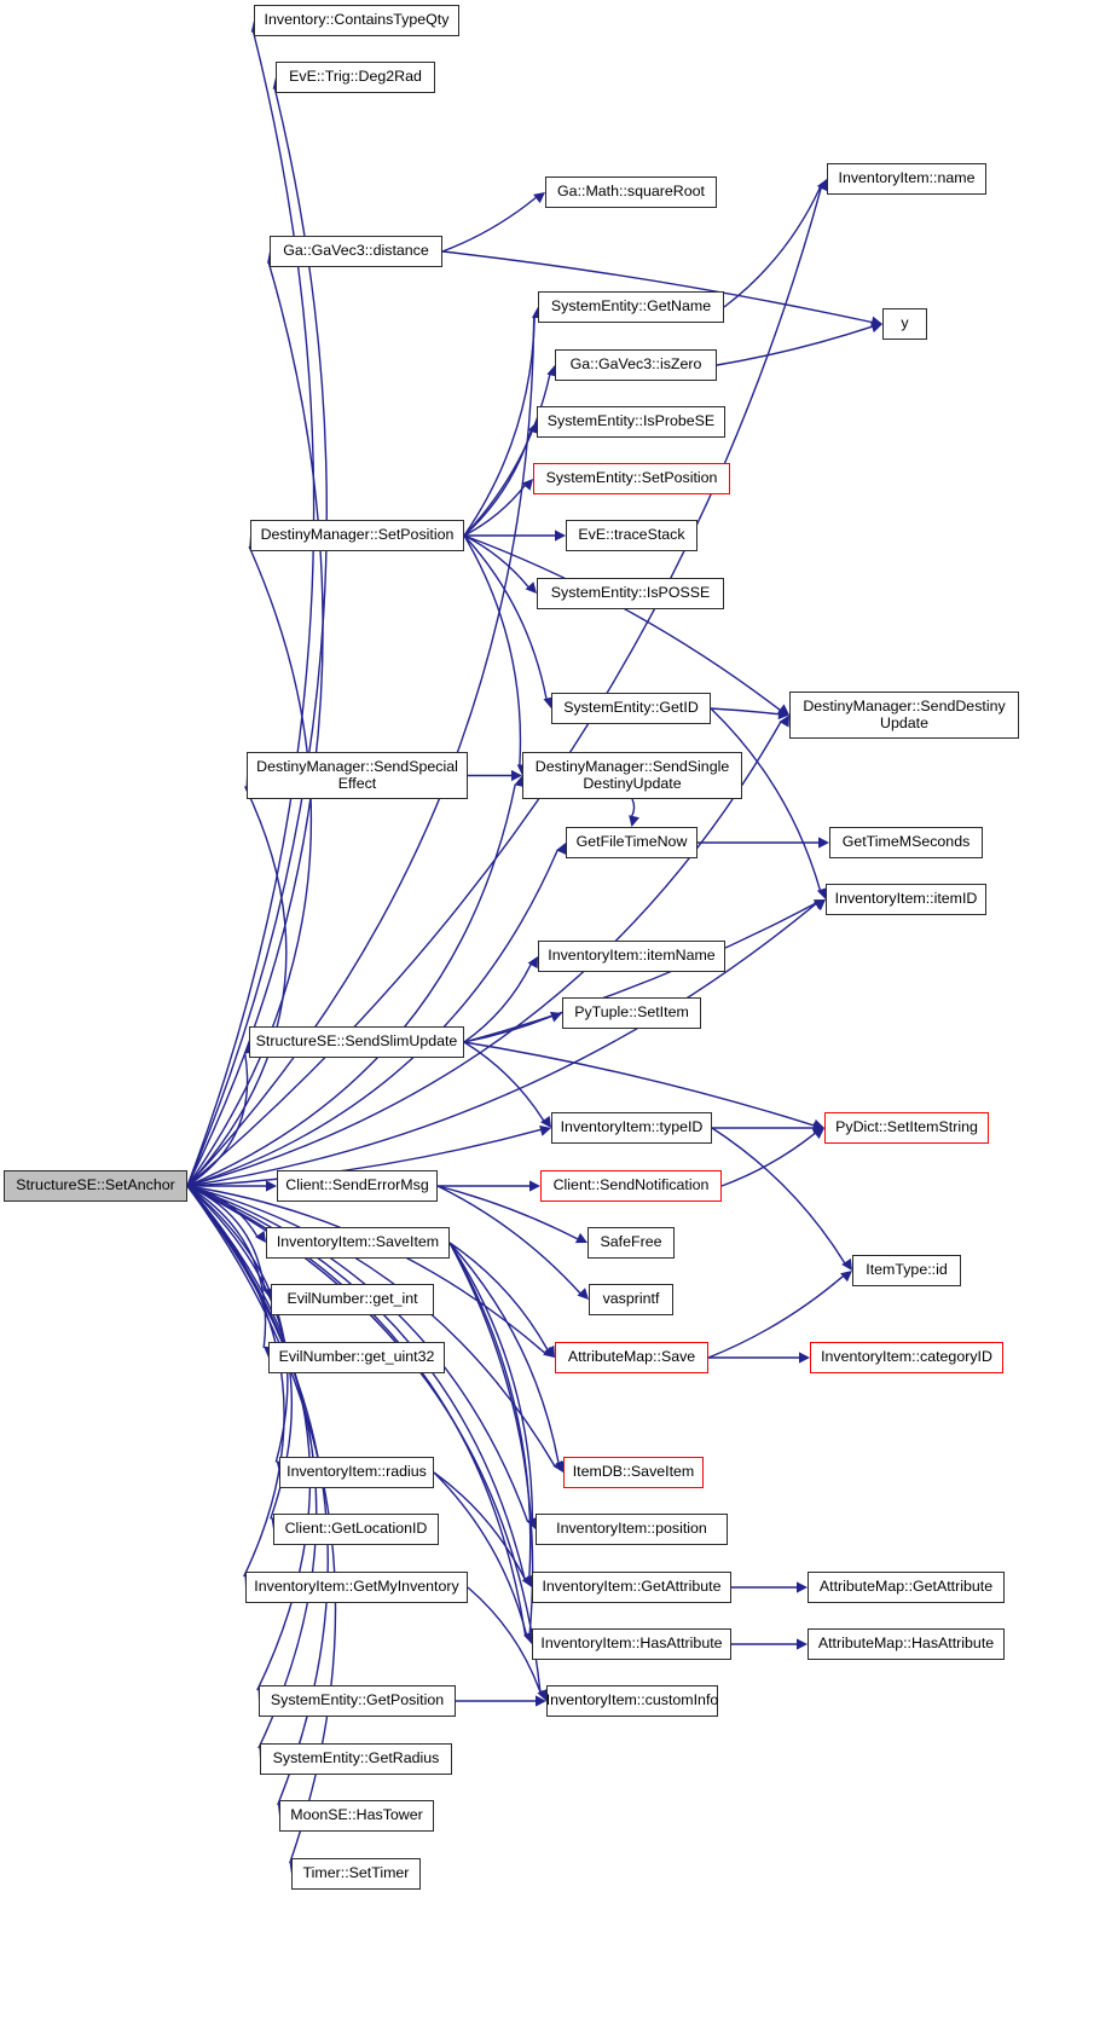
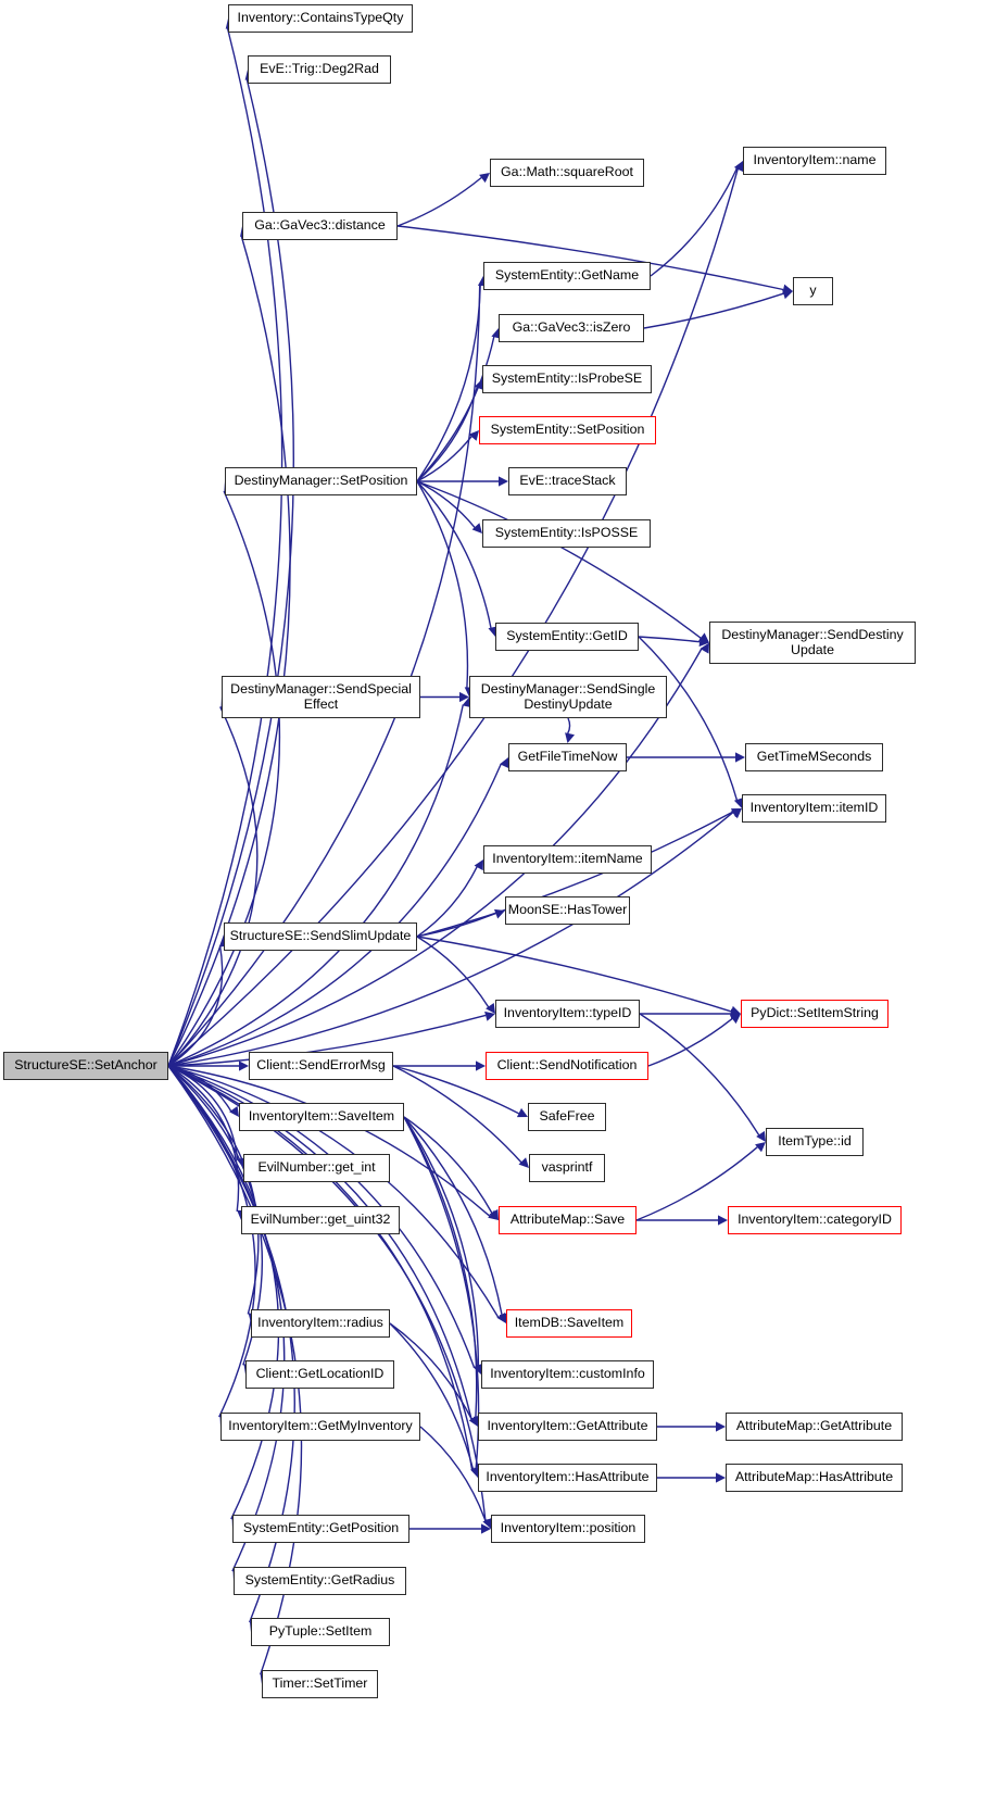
  StructureSE::SetAnchor
  Inventory::ContainsTypeQty
  EvE::Trig::Deg2Rad
  Ga::Math::squareRoot
  InventoryItem::name
  Ga::GaVec3::distance
  SystemEntity::GetName
  y
  Ga::GaVec3::isZero
  SystemEntity::IsProbeSE
  SystemEntity::SetPosition
  DestinyManager::SetPosition
  EvE::traceStack
  SystemEntity::IsPOSSE
  SystemEntity::GetID
  DestinyManager::SendDestiny
  Update
  DestinyManager::SendSpecial
  Effect
  DestinyManager::SendSingle
  DestinyUpdate
  GetFileTimeNow
  GetTimeMSeconds
  InventoryItem::itemID
  InventoryItem::itemName
- PyTuple::SetItem
+ MoonSE::HasTower
  StructureSE::SendSlimUpdate
  InventoryItem::typeID
  PyDict::SetItemString
  Client::SendErrorMsg
  Client::SendNotification
  InventoryItem::SaveItem
  SafeFree
  EvilNumber::get_int
  vasprintf
  EvilNumber::get_uint32
  AttributeMap::Save
  ItemType::id
  InventoryItem::categoryID
  InventoryItem::radius
  ItemDB::SaveItem
  Client::GetLocationID
- InventoryItem::position
+ InventoryItem::customInfo
  InventoryItem::GetMyInventory
  InventoryItem::GetAttribute
  AttributeMap::GetAttribute
  InventoryItem::HasAttribute
  AttributeMap::HasAttribute
  SystemEntity::GetPosition
- InventoryItem::customInfo
+ InventoryItem::position
  SystemEntity::GetRadius
- MoonSE::HasTower
+ PyTuple::SetItem
  Timer::SetTimer
